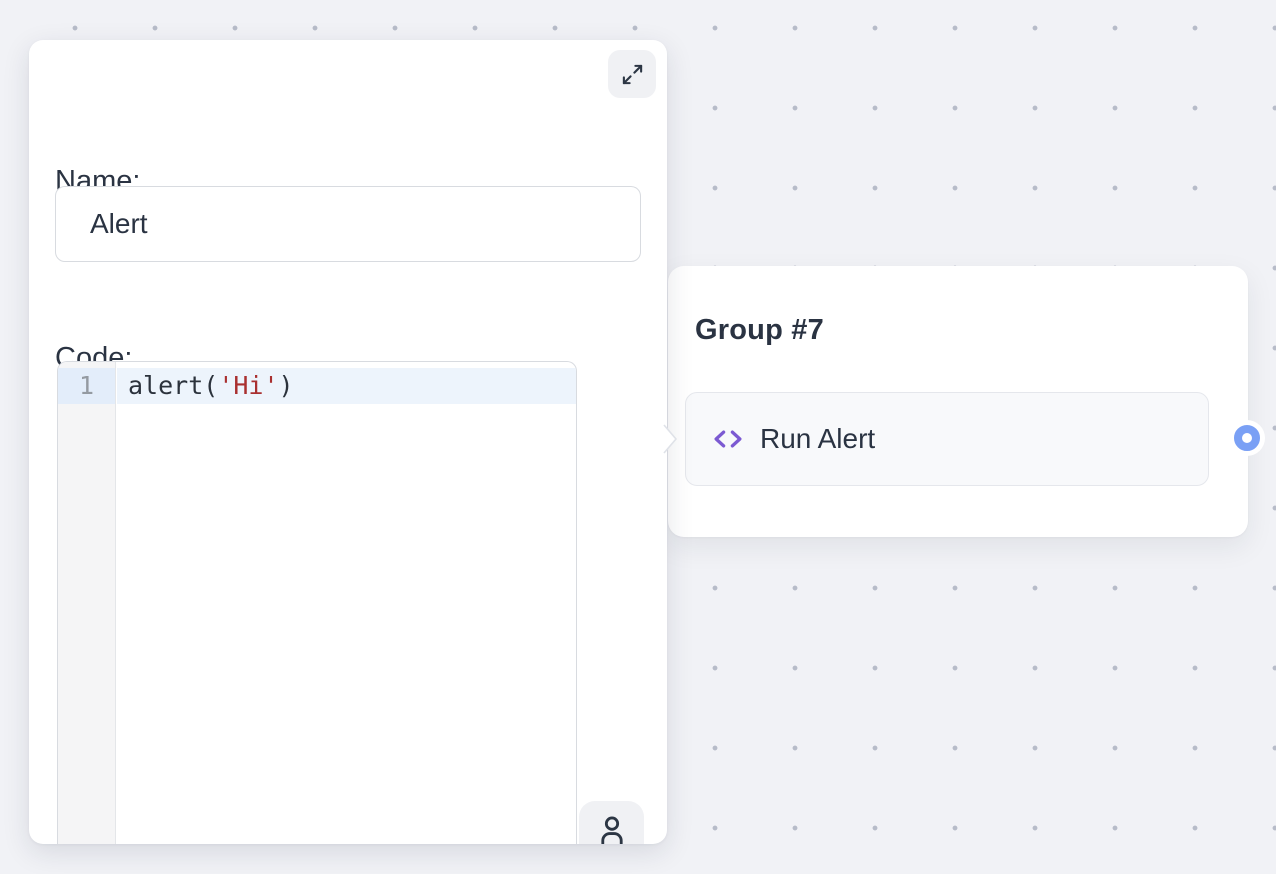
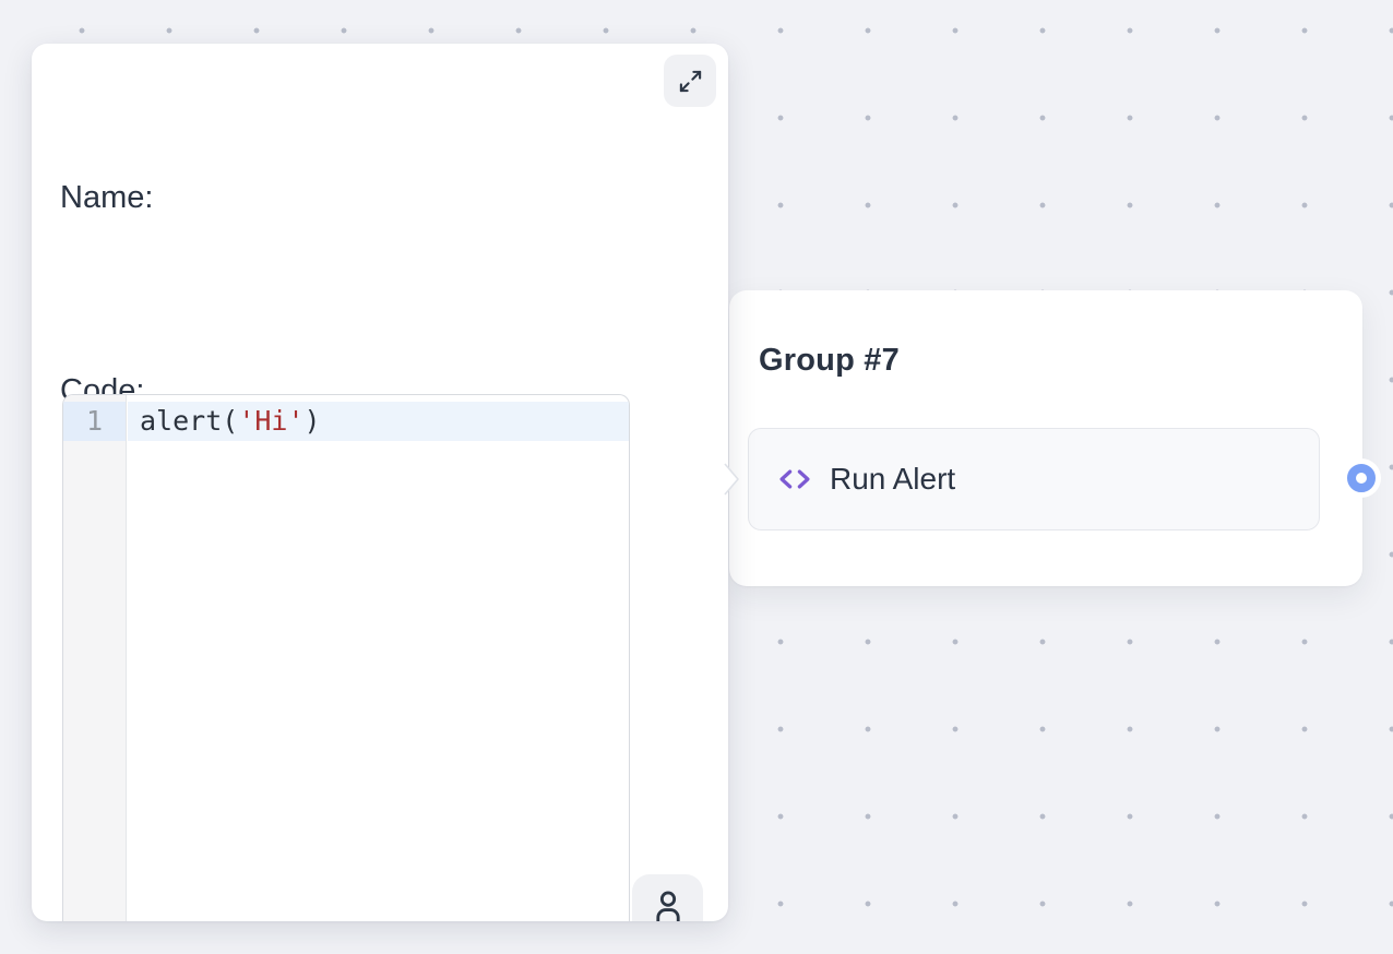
  Group #7
  Run Alert
  Name:
- Alert
  Code:
  1
  alert('Hi')
